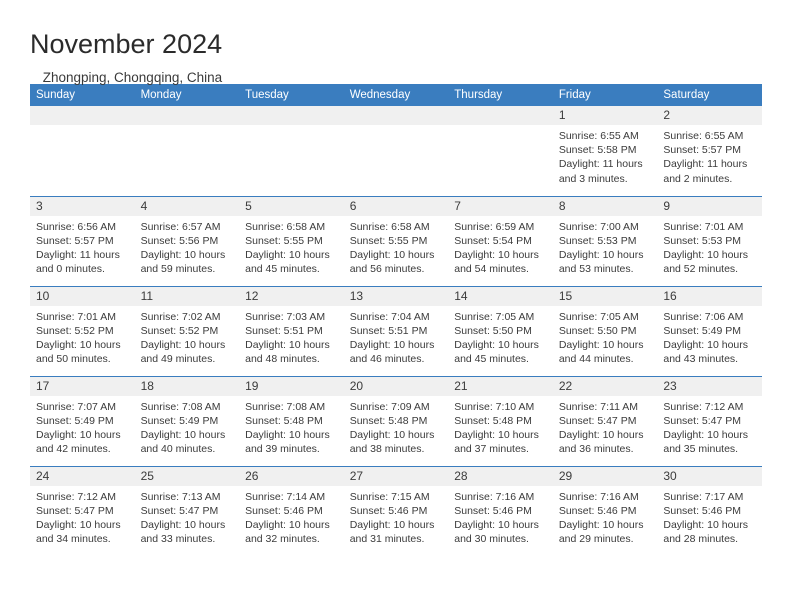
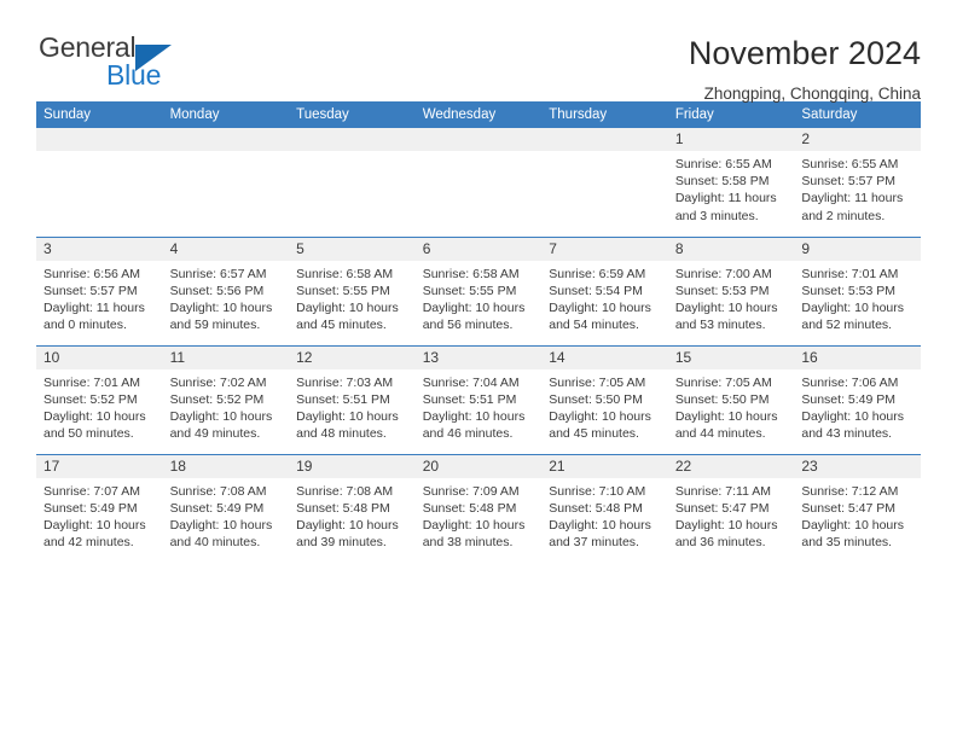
+ General
+ Blue
  November 2024
  Zhongping, Chongqing, China
  Sunday	Monday	Tuesday	Wednesday	Thursday	Friday	Saturday
  					1Sunrise: 6:55 AMSunset: 5:58 PMDaylight: 11 hoursand 3 minutes.	2Sunrise: 6:55 AMSunset: 5:57 PMDaylight: 11 hoursand 2 minutes.
  3Sunrise: 6:56 AMSunset: 5:57 PMDaylight: 11 hoursand 0 minutes.	4Sunrise: 6:57 AMSunset: 5:56 PMDaylight: 10 hoursand 59 minutes.	5Sunrise: 6:58 AMSunset: 5:55 PMDaylight: 10 hoursand 45 minutes.	6Sunrise: 6:58 AMSunset: 5:55 PMDaylight: 10 hoursand 56 minutes.	7Sunrise: 6:59 AMSunset: 5:54 PMDaylight: 10 hoursand 54 minutes.	8Sunrise: 7:00 AMSunset: 5:53 PMDaylight: 10 hoursand 53 minutes.	9Sunrise: 7:01 AMSunset: 5:53 PMDaylight: 10 hoursand 52 minutes.
  10Sunrise: 7:01 AMSunset: 5:52 PMDaylight: 10 hoursand 50 minutes.	11Sunrise: 7:02 AMSunset: 5:52 PMDaylight: 10 hoursand 49 minutes.	12Sunrise: 7:03 AMSunset: 5:51 PMDaylight: 10 hoursand 48 minutes.	13Sunrise: 7:04 AMSunset: 5:51 PMDaylight: 10 hoursand 46 minutes.	14Sunrise: 7:05 AMSunset: 5:50 PMDaylight: 10 hoursand 45 minutes.	15Sunrise: 7:05 AMSunset: 5:50 PMDaylight: 10 hoursand 44 minutes.	16Sunrise: 7:06 AMSunset: 5:49 PMDaylight: 10 hoursand 43 minutes.
  17Sunrise: 7:07 AMSunset: 5:49 PMDaylight: 10 hoursand 42 minutes.	18Sunrise: 7:08 AMSunset: 5:49 PMDaylight: 10 hoursand 40 minutes.	19Sunrise: 7:08 AMSunset: 5:48 PMDaylight: 10 hoursand 39 minutes.	20Sunrise: 7:09 AMSunset: 5:48 PMDaylight: 10 hoursand 38 minutes.	21Sunrise: 7:10 AMSunset: 5:48 PMDaylight: 10 hoursand 37 minutes.	22Sunrise: 7:11 AMSunset: 5:47 PMDaylight: 10 hoursand 36 minutes.	23Sunrise: 7:12 AMSunset: 5:47 PMDaylight: 10 hoursand 35 minutes.
- 24Sunrise: 7:12 AMSunset: 5:47 PMDaylight: 10 hoursand 34 minutes.	25Sunrise: 7:13 AMSunset: 5:47 PMDaylight: 10 hoursand 33 minutes.	26Sunrise: 7:14 AMSunset: 5:46 PMDaylight: 10 hoursand 32 minutes.	27Sunrise: 7:15 AMSunset: 5:46 PMDaylight: 10 hoursand 31 minutes.	28Sunrise: 7:16 AMSunset: 5:46 PMDaylight: 10 hoursand 30 minutes.	29Sunrise: 7:16 AMSunset: 5:46 PMDaylight: 10 hoursand 29 minutes.	30Sunrise: 7:17 AMSunset: 5:46 PMDaylight: 10 hoursand 28 minutes.
